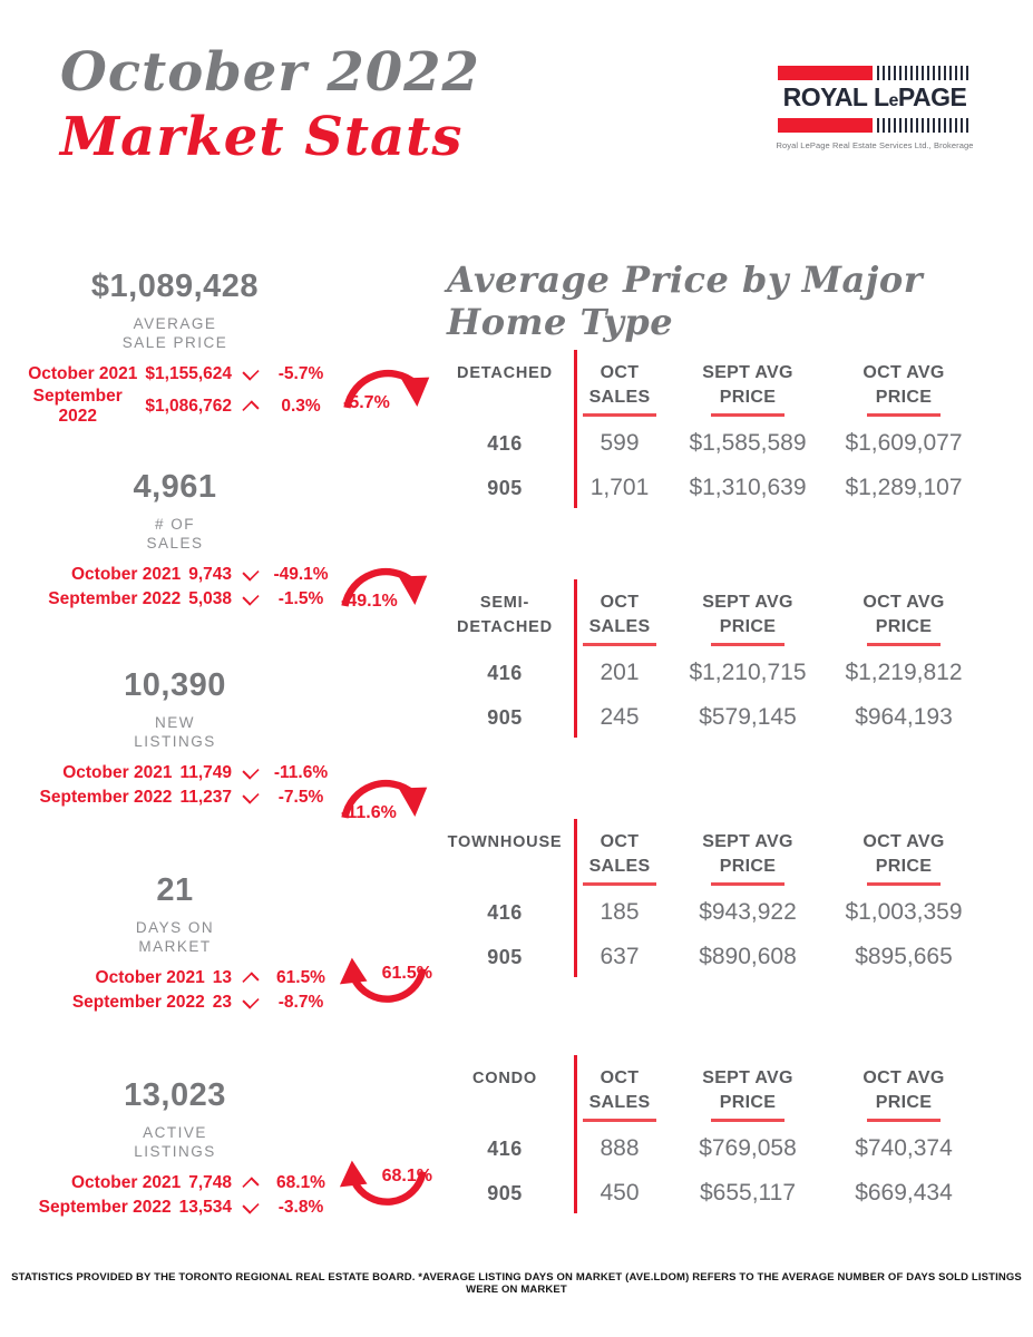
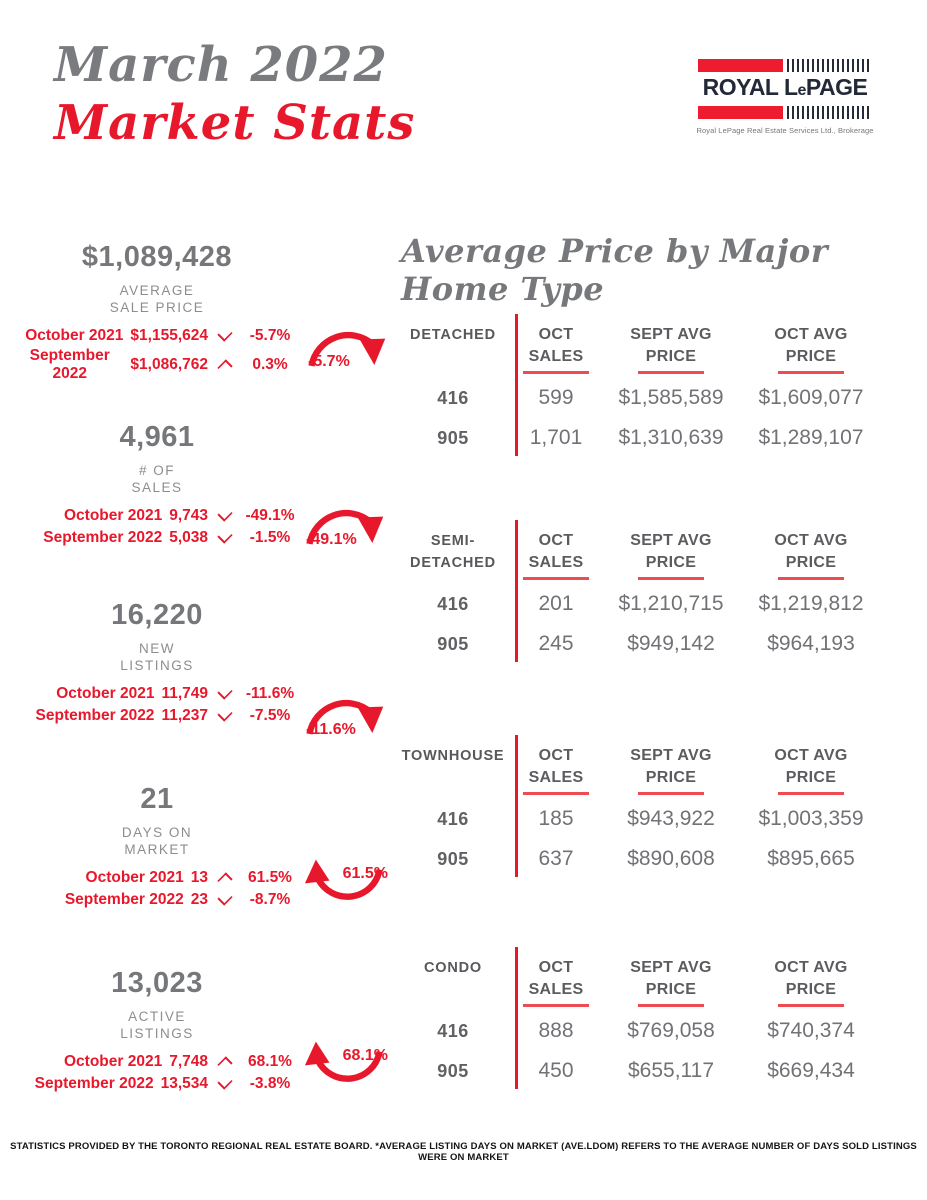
- October 2022
+ March 2022
  Market Stats
  ROYAL L
  e
  PAGE
  Royal LePage Real Estate Services Ltd., Brokerage
  $1,089,428
  AVERAGE
  SALE PRICE
  October 2021
  $1,155,624
  -5.7%
  September 2022
  $1,086,762
  0.3%
  -5.7%
  4,961
  # OF
  SALES
  October 2021
  9,743
  -49.1%
  September 2022
  5,038
  -1.5%
  -49.1%
- 10,390
+ 16,220
  NEW
  LISTINGS
  October 2021
  11,749
  -11.6%
  September 2022
  11,237
  -7.5%
  -11.6%
  21
  DAYS ON
  MARKET
  October 2021
  13
  61.5%
  September 2022
  23
  -8.7%
  61.5%
  13,023
  ACTIVE
  LISTINGS
  October 2021
  7,748
  68.1%
  September 2022
  13,534
  -3.8%
  68.1%
  Average Price by Major Home Type
  DETACHED
  OCT
  SALES
  SEPT AVG
  PRICE
  OCT AVG
  PRICE
  416
  599
  $1,585,589
  $1,609,077
  905
  1,701
  $1,310,639
  $1,289,107
  SEMI-
  DETACHED
  OCT
  SALES
  SEPT AVG
  PRICE
  OCT AVG
  PRICE
  416
  201
  $1,210,715
  $1,219,812
  905
  245
- $579,145
+ $949,142
  $964,193
  TOWNHOUSE
  OCT
  SALES
  SEPT AVG
  PRICE
  OCT AVG
  PRICE
  416
  185
  $943,922
  $1,003,359
  905
  637
  $890,608
  $895,665
  CONDO
  OCT
  SALES
  SEPT AVG
  PRICE
  OCT AVG
  PRICE
  416
  888
  $769,058
  $740,374
  905
  450
  $655,117
  $669,434
  STATISTICS PROVIDED BY THE TORONTO REGIONAL REAL ESTATE BOARD. *AVERAGE LISTING DAYS ON MARKET (AVE.LDOM) REFERS TO THE AVERAGE NUMBER OF DAYS SOLD LISTINGS WERE ON MARKET
